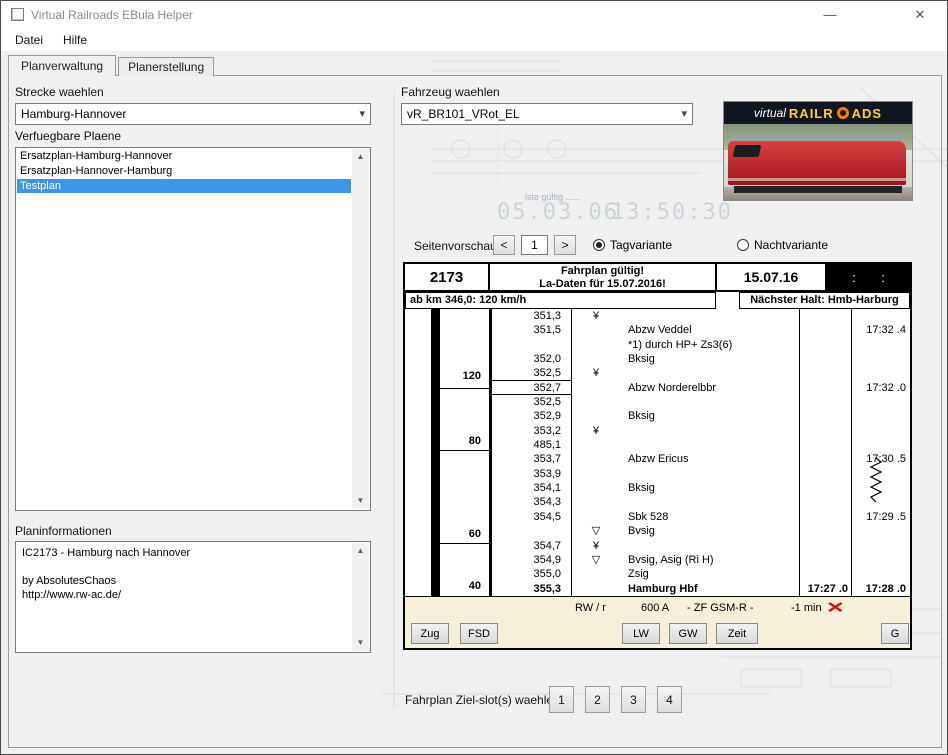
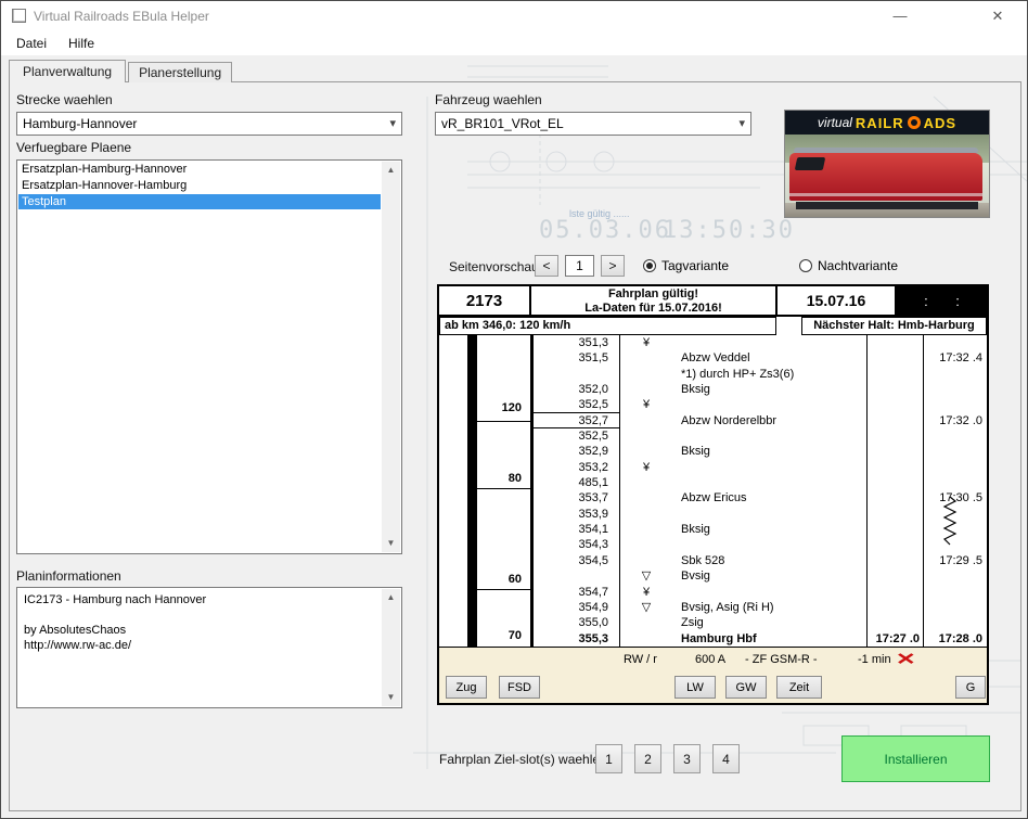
  05.03.06
  13:50:30
  lste gültig ......
  Virtual Railroads EBula Helper
  —
  ✕
  Datei
  Hilfe
  Planverwaltung
  Planerstellung
  Strecke waehlen
  Hamburg-Hannover
  ▾
  Verfuegbare Plaene
  Ersatzplan-Hamburg-Hannover
  Ersatzplan-Hannover-Hamburg
  Testplan
  ▲
  ▼
  Planinformationen
  IC2173 - Hamburg nach Hannover
  by AbsolutesChaos
  http://www.rw-ac.de/
  ▲
  ▼
  Fahrzeug waehlen
  vR_BR101_VRot_EL
  ▾
  virtual
  RAILR
  ADS
  Seitenvorscha
  <
  1
  >
  Tagvariante
  Nachtvariante
  2173
  Fahrplan gültig!
  La-Daten für 15.07.2016!
  15.07.16
  : :
  ab km 346,0: 120 km/h
  Nächster Halt: Hmb-Harburg
  120
  80
  60
- 40
+ 70
  351,3
  ¥
  351,5
  Abzw Veddel
  17:32 .4
  *1) durch HP+ Zs3(6)
  352,0
  Bksig
  352,5
  ¥
  352,7
  Abzw Norderelbbr
  17:32 .0
  352,5
  352,9
  Bksig
  353,2
  ¥
  485,1
  353,7
  Abzw Ericus
  17:30 .5
  353,9
  354,1
  Bksig
  354,3
  354,5
  Sbk 528
  17:29 .5
  ▽
  Bvsig
  354,7
  ¥
  354,9
  ▽
  Bvsig, Asig (Ri H)
  355,0
  Zsig
  355,3
  Hamburg Hbf
  17:27 .0
  17:28 .0
  RW / r
  600 A
  - ZF GSM-R -
  -1 min
  ✕
  Zug
  FSD
  LW
  GW
  Zeit
  G
  Fahrplan Ziel-slot(s) waehl
  1
  2
  3
  4
+ Installieren
